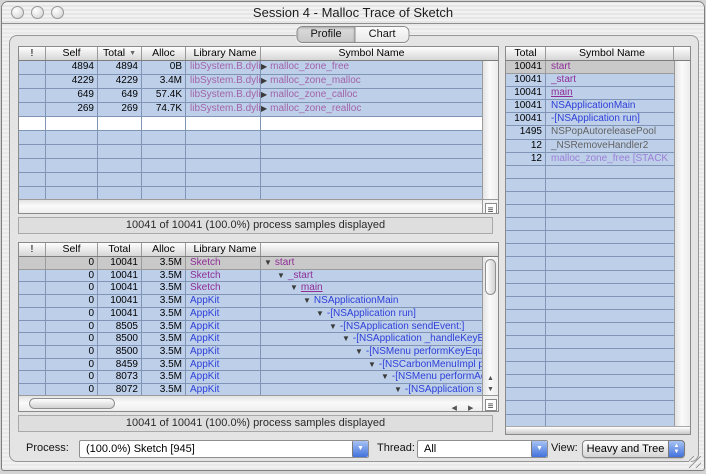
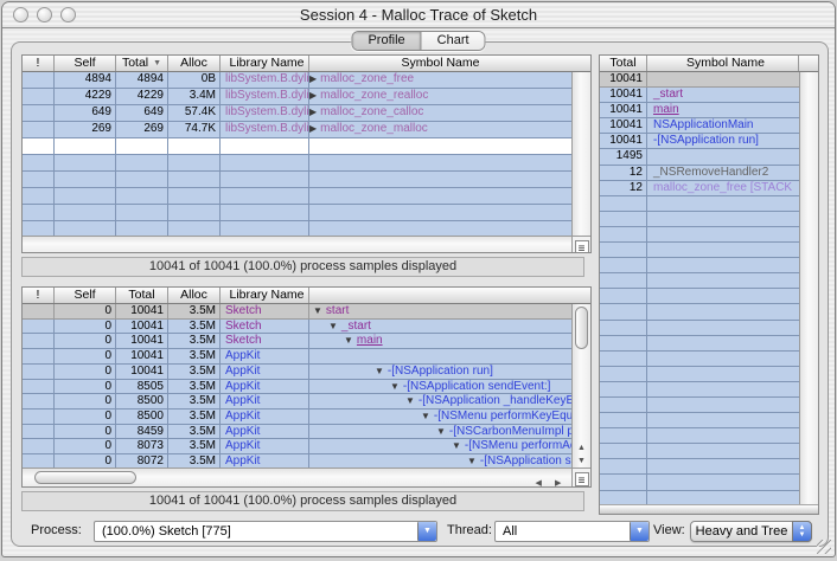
  Session 4 - Malloc Trace of Sketch
  Profile
  Chart
  !
  Self
  Total
  Alloc
  Library Name
  Symbol Name
  4894
  4894
  0B
  libSystem.B.dyli
  ▶ malloc_zone_free
  4229
  4229
  3.4M
  libSystem.B.dyli
- ▶ malloc_zone_malloc
+ ▶ malloc_zone_realloc
  649
  649
  57.4K
  libSystem.B.dyli
  ▶ malloc_zone_calloc
  269
  269
  74.7K
  libSystem.B.dyli
- ▶ malloc_zone_realloc
+ ▶ malloc_zone_malloc
  ≡
  10041 of 10041 (100.0%) process samples displayed
  !
  Self
  Total
  Alloc
  Library Name
  0
  10041
  3.5M
  Sketch
  ▼ start
  0
  10041
  3.5M
  Sketch
  ▼ _start
  0
  10041
  3.5M
  Sketch
  ▼ main
  0
  10041
  3.5M
  AppKit
- ▼ NSApplicationMain
  0
  10041
  3.5M
  AppKit
  ▼ -[NSApplication run]
  0
  8505
  3.5M
  AppKit
  ▼ -[NSApplication sendEvent:]
  0
  8500
  3.5M
  AppKit
  ▼ -[NSApplication _handleKeyE
  0
  8500
  3.5M
  AppKit
  ▼ -[NSMenu performKeyEqu
  0
  8459
  3.5M
  AppKit
  0
  8073
  3.5M
  AppKit
  0
  8072
  3.5M
  AppKit
  ≡
  10041 of 10041 (100.0%) process samples displayed
  Total
  Symbol Name
  10041
- start
  10041
  _start
  10041
  main
  10041
  NSApplicationMain
  10041
  -[NSApplication run]
  1495
- NSPopAutoreleasePool
  12
  _NSRemoveHandler2
  12
  malloc_zone_free [STACK
  Process:
- (100.0%) Sketch [945]
+ (100.0%) Sketch [775]
  Thread:
  All
  View:
  Heavy and Tree
